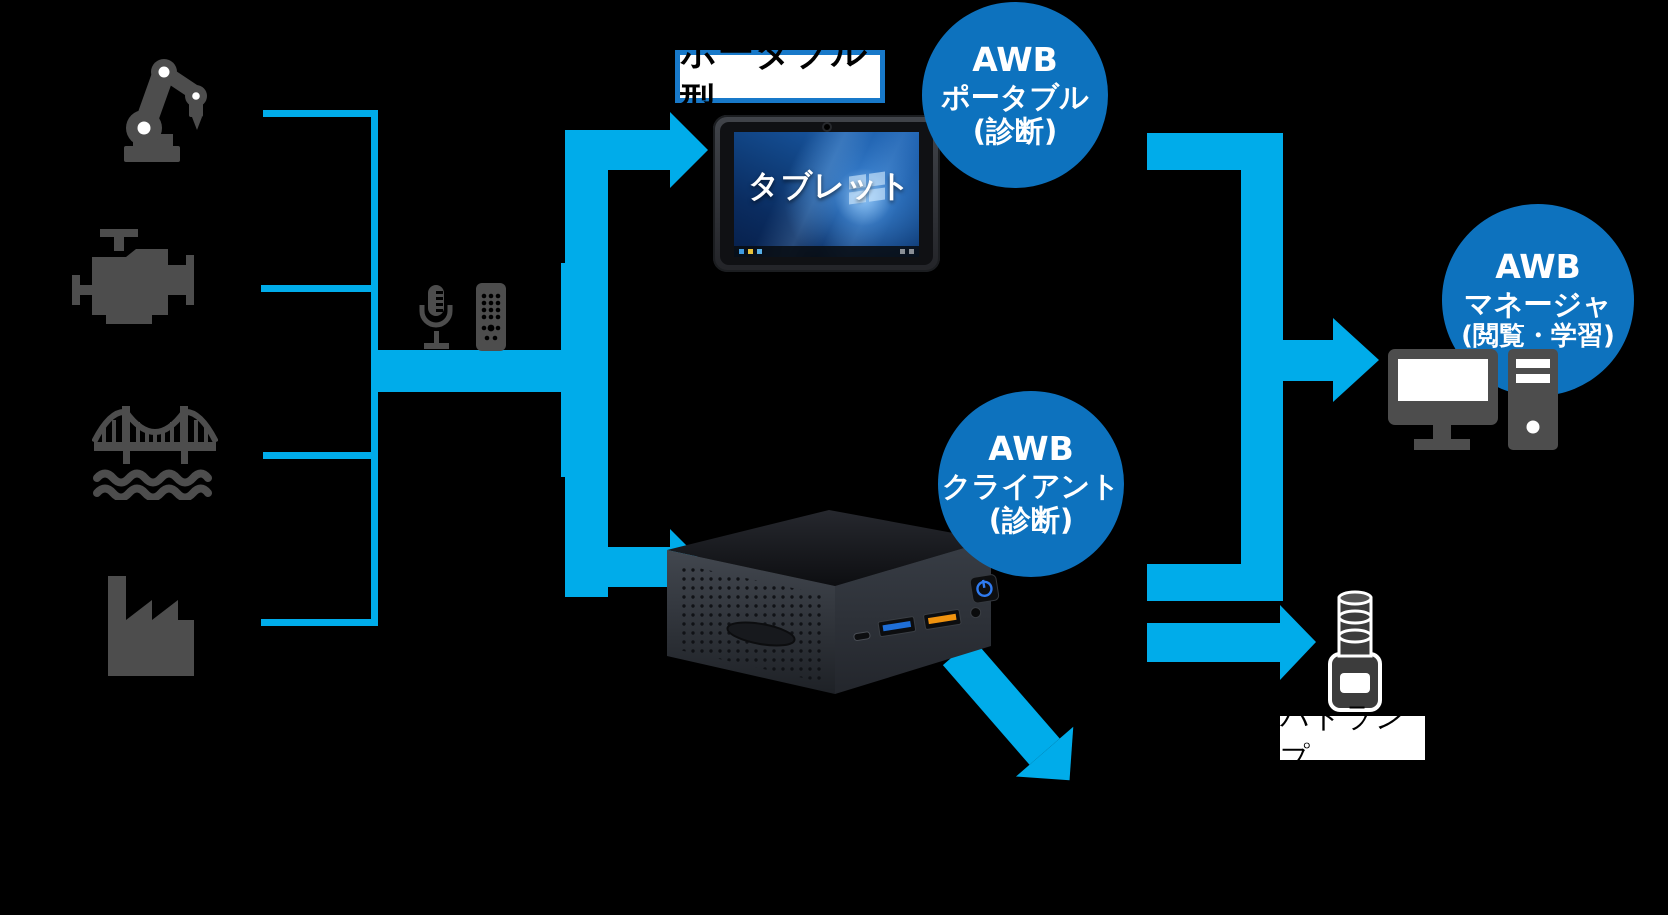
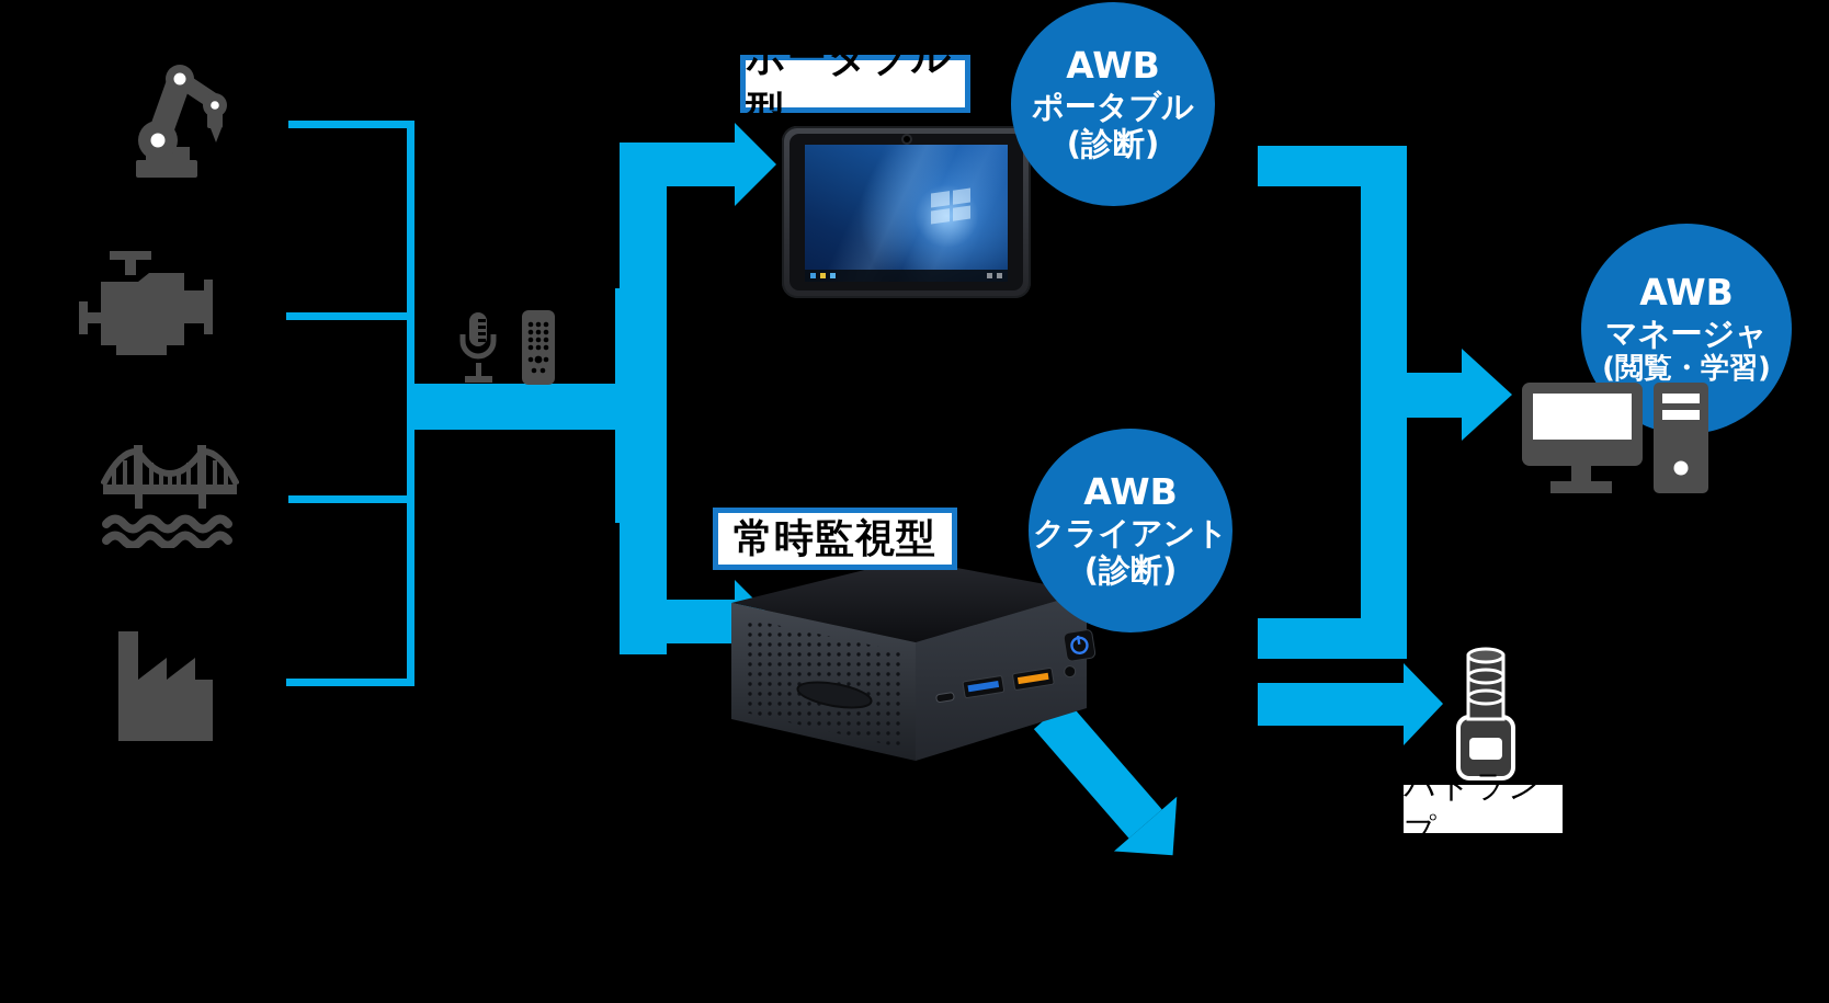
  ポータブル型
+ 常時監視型
  パトランプ
- タブレット
  AWB
  ポータブル
  (診断)
  AWB
  クライアント
  (診断)
  AWB
  マネージャ
  (閲覧・学習)
